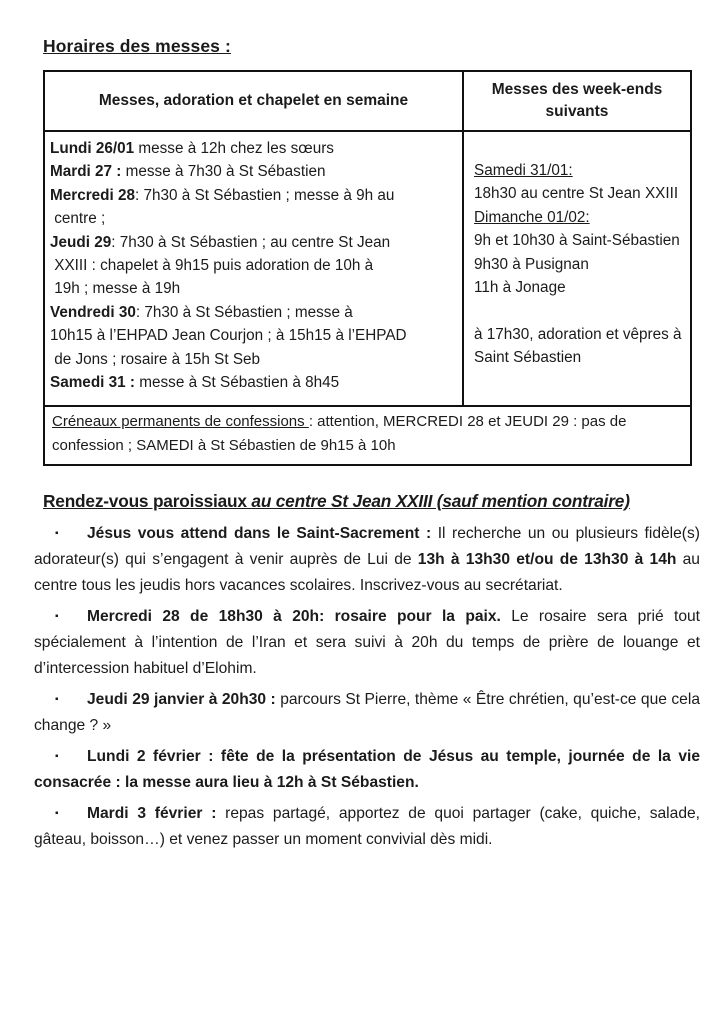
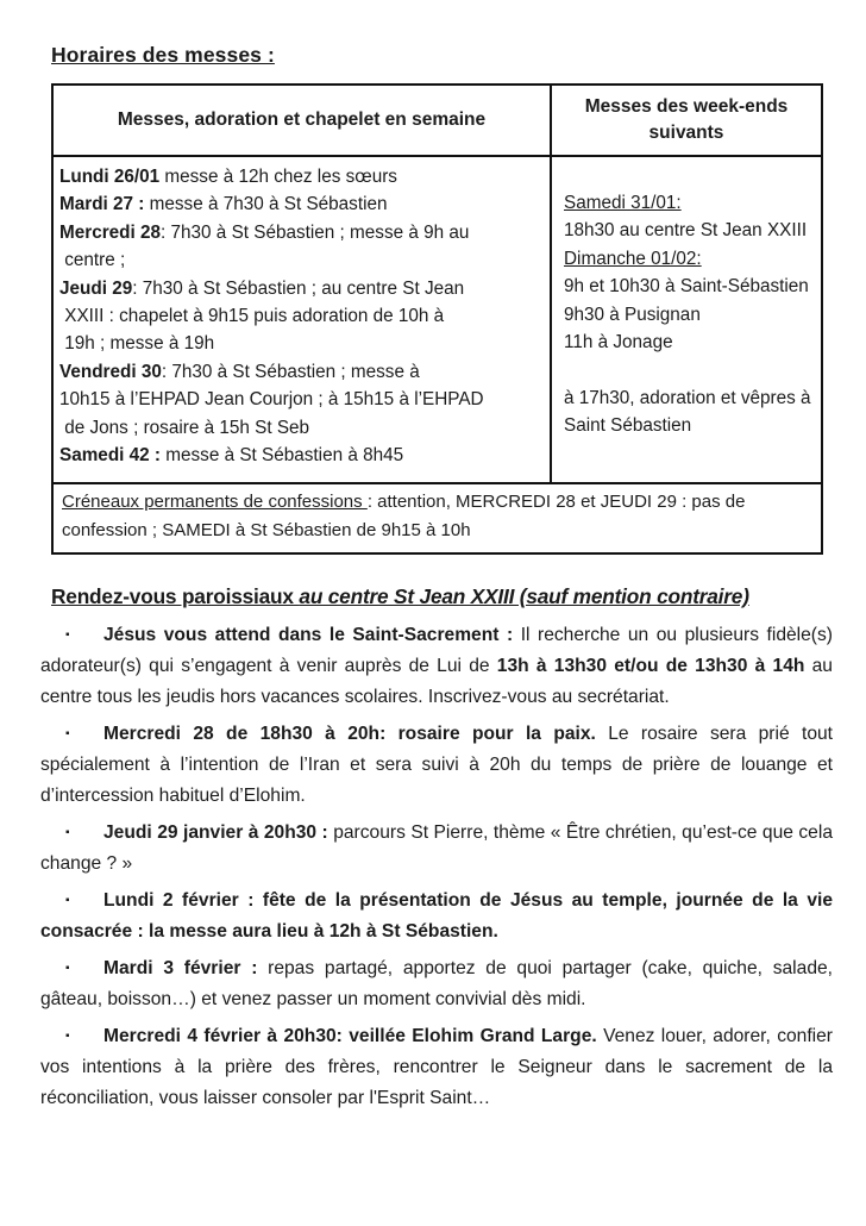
  Horaires des messes :
  Messes, adoration et chapelet en semaine	Messes des week-ends suivants
- Lundi 26/01 messe à 12h chez les sœursMardi 27 : messe à 7h30 à St SébastienMercredi 28: 7h30 à St Sébastien ; messe à 9h au centre ;Jeudi 29: 7h30 à St Sébastien ; au centre St Jean XXIII : chapelet à 9h15 puis adoration de 10h à 19h ; messe à 19hVendredi 30: 7h30 à St Sébastien ; messe à 10h15 à l’EHPAD Jean Courjon ; à 15h15 à l’EHPAD de Jons ; rosaire à 15h St SebSamedi 31 : messe à St Sébastien à 8h45	Samedi 31/01:18h30 au centre St Jean XXIIIDimanche 01/02:9h et 10h30 à Saint-Sébastien9h30 à Pusignan11h à Jonage à 17h30, adoration et vêpres à Saint Sébastien
+ Lundi 26/01 messe à 12h chez les sœursMardi 27 : messe à 7h30 à St SébastienMercredi 28: 7h30 à St Sébastien ; messe à 9h au centre ;Jeudi 29: 7h30 à St Sébastien ; au centre St Jean XXIII : chapelet à 9h15 puis adoration de 10h à 19h ; messe à 19hVendredi 30: 7h30 à St Sébastien ; messe à 10h15 à l’EHPAD Jean Courjon ; à 15h15 à l’EHPAD de Jons ; rosaire à 15h St SebSamedi 42 : messe à St Sébastien à 8h45	Samedi 31/01:18h30 au centre St Jean XXIIIDimanche 01/02:9h et 10h30 à Saint-Sébastien9h30 à Pusignan11h à Jonage à 17h30, adoration et vêpres à Saint Sébastien
  Créneaux permanents de confessions : attention, MERCREDI 28 et JEUDI 29 : pas de confession ; SAMEDI à St Sébastien de 9h15 à 10h
  Rendez-vous paroissiaux au centre St Jean XXIII (sauf mention contraire)
  ▪ Jésus vous attend dans le Saint-Sacrement : Il recherche un ou plusieurs fidèle(s) adorateur(s) qui s’engagent à venir auprès de Lui de 13h à 13h30 et/ou de 13h30 à 14h au centre tous les jeudis hors vacances scolaires. Inscrivez-vous au secrétariat.
  ▪ Mercredi 28 de 18h30 à 20h: rosaire pour la paix. Le rosaire sera prié tout spécialement à l’intention de l’Iran et sera suivi à 20h du temps de prière de louange et d’intercession habituel d’Elohim.
  ▪ Jeudi 29 janvier à 20h30 : parcours St Pierre, thème « Être chrétien, qu’est-ce que cela change ? »
  ▪ Lundi 2 février : fête de la présentation de Jésus au temple, journée de la vie consacrée : la messe aura lieu à 12h à St Sébastien.
  ▪ Mardi 3 février : repas partagé, apportez de quoi partager (cake, quiche, salade, gâteau, boisson…) et venez passer un moment convivial dès midi.
+ ▪ Mercredi 4 février à 20h30: veillée Elohim Grand Large. Venez louer, adorer, confier vos intentions à la prière des frères, rencontrer le Seigneur dans le sacrement de la réconciliation, vous laisser consoler par l'Esprit Saint…
